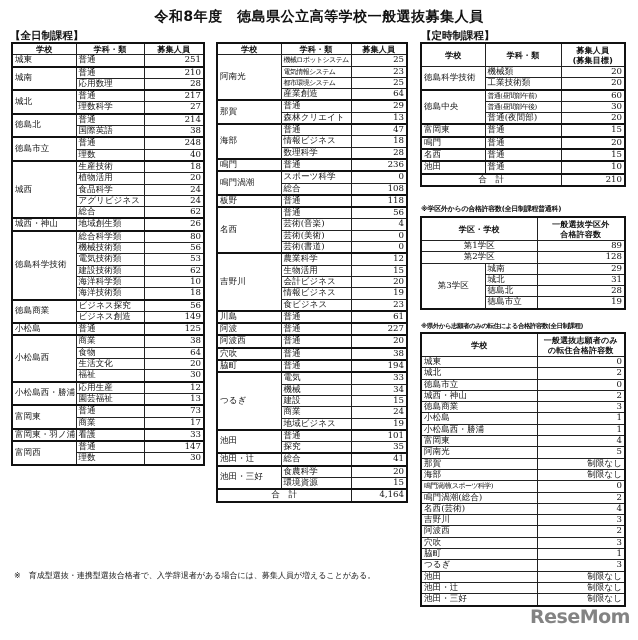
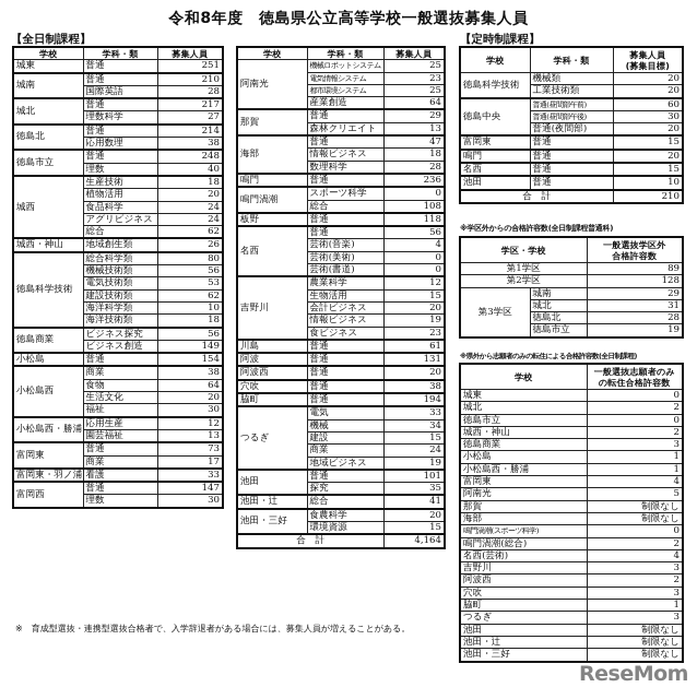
  令和8年度 徳島県公立高等学校一般選抜募集人員
  【全日制課程】
  学校	学科・類	募集人員
  城東	普通	251
  城南	普通	210
- 応用数理	28
+ 国際英語	28
  城北	普通	217
  理数科学	27
  徳島北	普通	214
- 国際英語	38
+ 応用数理	38
  徳島市立	普通	248
  理数	40
  城西	生産技術	18
  植物活用	20
  食品科学	24
  アグリビジネス	24
  総合	62
  城西・神山	地域創生類	26
  徳島科学技術	総合科学類	80
  機械技術類	56
  電気技術類	53
  建設技術類	62
  海洋科学類	10
  海洋技術類	18
  徳島商業	ビジネス探究	56
  ビジネス創造	149
- 小松島	普通	125
+ 小松島	普通	154
  小松島西	商業	38
  食物	64
  生活文化	20
  福祉	30
  小松島西・勝浦	応用生産	12
  園芸福祉	13
  富岡東	普通	73
  商業	17
  富岡東・羽ノ浦	看護	33
  富岡西	普通	147
  理数	30
  学校	学科・類	募集人員
  阿南光	機械ロボットシステム	25
  電気情報システム	23
  都市環境システム	25
  産業創造	64
  那賀	普通	29
  森林クリエイト	13
  海部	普通	47
  情報ビジネス	18
  数理科学	28
  鳴門	普通	236
  鳴門渦潮	スポーツ科学	0
  総合	108
  板野	普通	118
  名西	普通	56
  芸術(音楽)	4
  芸術(美術)	0
  芸術(書道)	0
  吉野川	農業科学	12
  生物活用	15
  会計ビジネス	20
  情報ビジネス	19
  食ビジネス	23
  川島	普通	61
- 阿波	普通	227
+ 阿波	普通	131
  阿波西	普通	20
  穴吹	普通	38
  脇町	普通	194
  つるぎ	電気	33
  機械	34
  建設	15
  商業	24
  地域ビジネス	19
  池田	普通	101
  探究	35
  池田・辻	総合	41
  池田・三好	食農科学	20
  環境資源	15
  合 計	4,164
  【定時制課程】
  学校	学科・類	募集人員 (募集目標)
  徳島科学技術	機械類	20
  工業技術類	20
  徳島中央	普通(昼間部午前)	60
  普通(昼間部午後)	30
  普通(夜間部)	20
  富岡東	普通	15
  鳴門	普通	20
  名西	普通	15
  池田	普通	10
  合 計	210
  ※学区外からの合格許容数(全日制課程普通科)
  学区・学校	一般選抜学区外 合格許容数
  第1学区	89
  第2学区	128
  第3学区	城南	29
  城北	31
  徳島北	28
  徳島市立	19
  学校	一般選抜志願者のみ の転住合格許容数
  城東	0
  城北	2
  徳島市立	0
  城西・神山	2
  徳島商業	3
  小松島	1
  小松島西・勝浦	1
  富岡東	4
  阿南光	5
  那賀	制限なし
  海部	制限なし
  鳴門渦潮(スポーツ科学)	0
  鳴門渦潮(総合)	2
  名西(芸術)	4
  吉野川	3
  阿波西	2
  穴吹	3
  脇町	1
  つるぎ	3
  池田	制限なし
  池田・辻	制限なし
  池田・三好	制限なし
  ※ 育成型選抜・連携型選抜合格者で、入学辞退者がある場合には、募集人員が増えることがある。
  ReseMom
